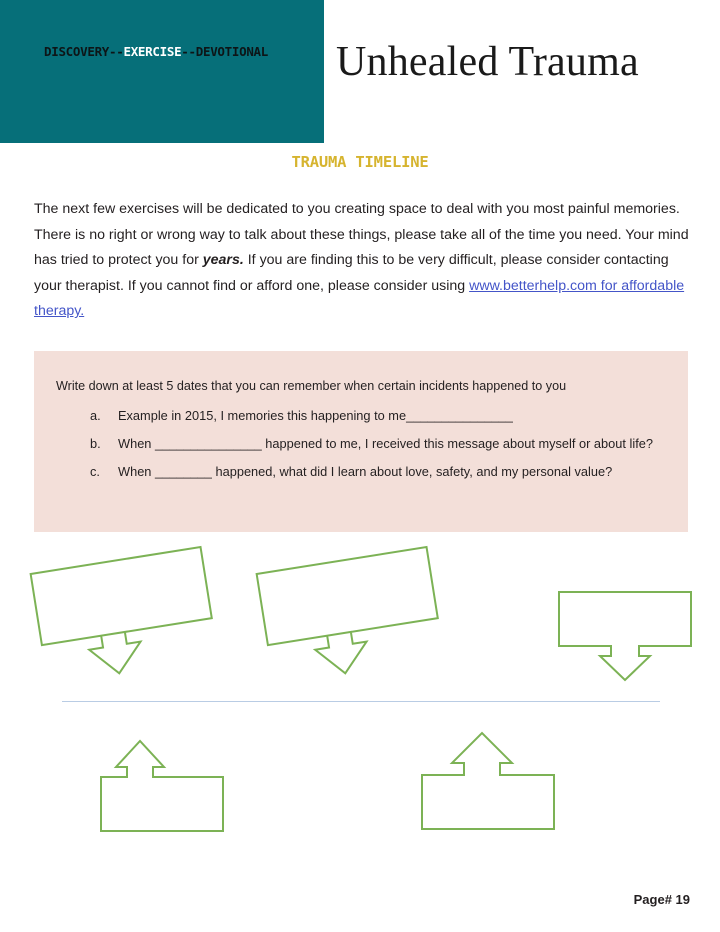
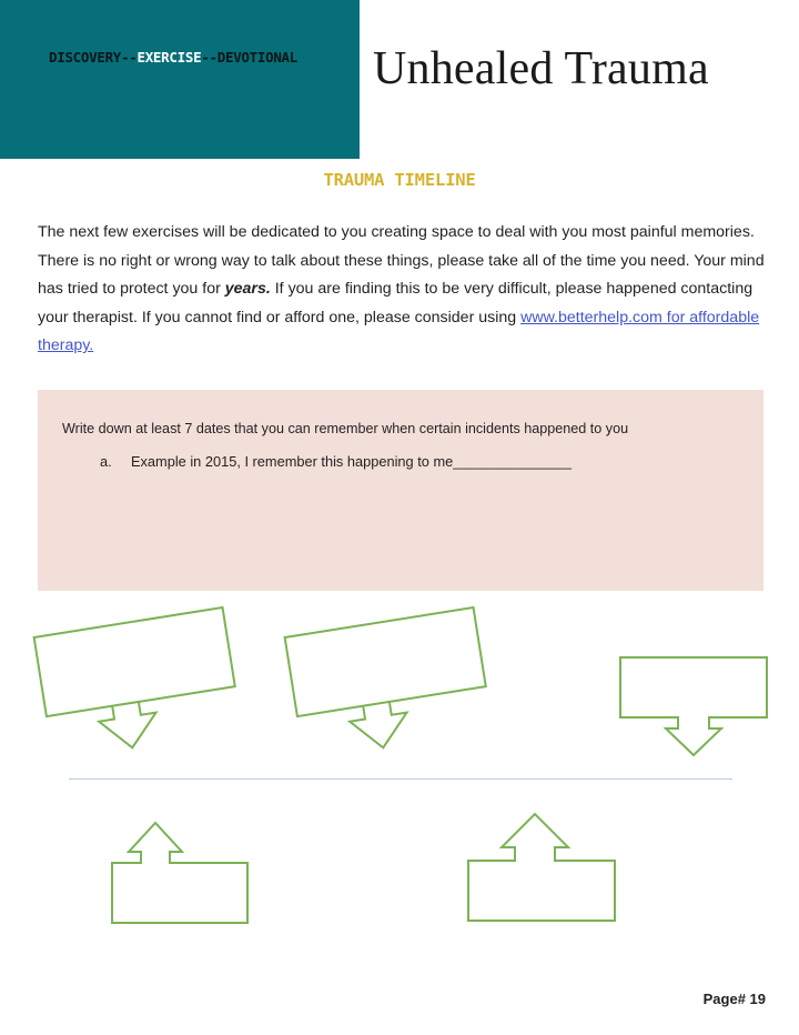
  DISCOVERY--EXERCISE--DEVOTIONAL
  Unhealed Trauma
  TRAUMA TIMELINE
- The next few exercises will be dedicated to you creating space to deal with you most painful memories. There is no right or wrong way to talk about these things, please take all of the time you need. Your mind has tried to protect you for years. If you are finding this to be very difficult, please consider contacting your therapist. If you cannot find or afford one, please consider using www.betterhelp.com for affordable therapy.
+ The next few exercises will be dedicated to you creating space to deal with you most painful memories. There is no right or wrong way to talk about these things, please take all of the time you need. Your mind has tried to protect you for years. If you are finding this to be very difficult, please happened contacting your therapist. If you cannot find or afford one, please consider using www.betterhelp.com for affordable therapy.
- Write down at least 5 dates that you can remember when certain incidents happened to you
+ Write down at least 7 dates that you can remember when certain incidents happened to you
  a.
- Example in 2015, I memories this happening to me_______________
+ Example in 2015, I remember this happening to me_______________
- b.
- When _______________ happened to me, I received this message about myself or about life?
- c.
- When ________ happened, what did I learn about love, safety, and my personal value?
  Page# 19
